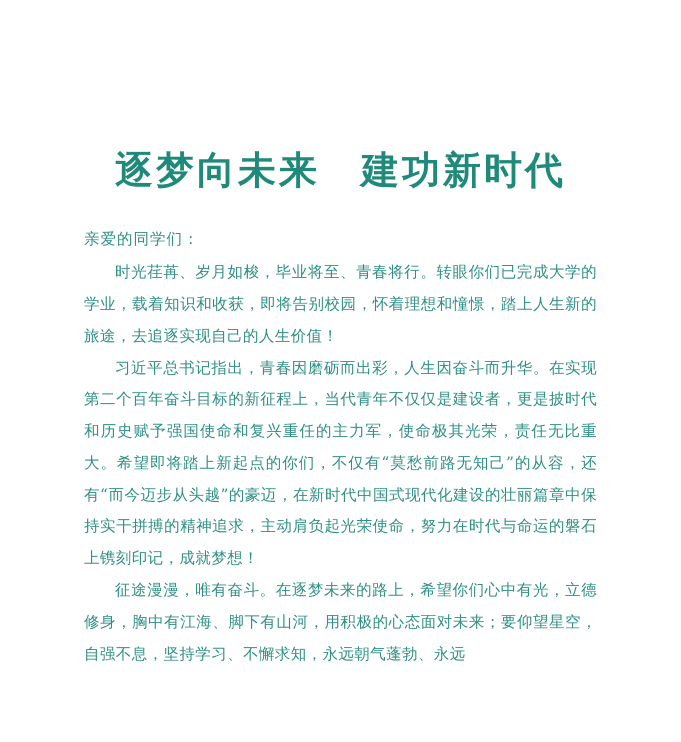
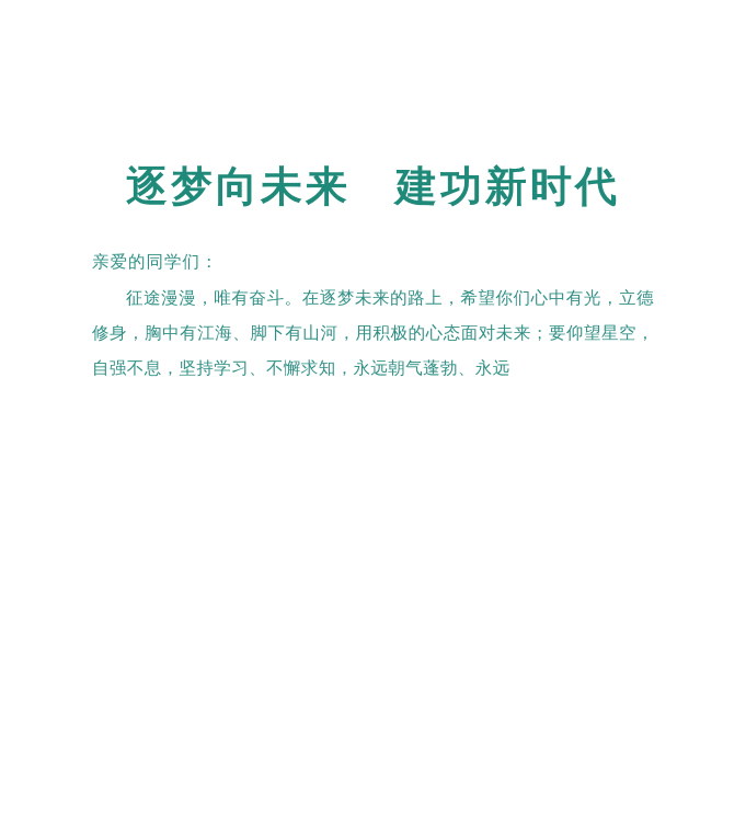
  逐梦向未来 建功新时代
  亲爱的同学们：
- 时光荏苒、岁月如梭，毕业将至、青春将行。转眼你们已完成大学的学业，载着知识和收获，即将告别校园，怀着理想和憧憬，踏上人生新的旅途，去追逐实现自己的人生价值！
- 习近平总书记指出，青春因磨砺而出彩，人生因奋斗而升华。在实现第二个百年奋斗目标的新征程上，当代青年不仅仅是建设者，更是披时代和历史赋予强国使命和复兴重任的主力军，使命极其光荣，责任无比重大。希望即将踏上新起点的你们，不仅有“莫愁前路无知己”的从容，还有“而今迈步从头越”的豪迈，在新时代中国式现代化建设的壮丽篇章中保持实干拼搏的精神追求，主动肩负起光荣使命，努力在时代与命运的磐石上镌刻印记，成就梦想！
  征途漫漫，唯有奋斗。在逐梦未来的路上，希望你们心中有光，立德修身，胸中有江海、脚下有山河，用积极的心态面对未来；要仰望星空，自强不息，坚持学习、不懈求知，永远朝气蓬勃、永远
